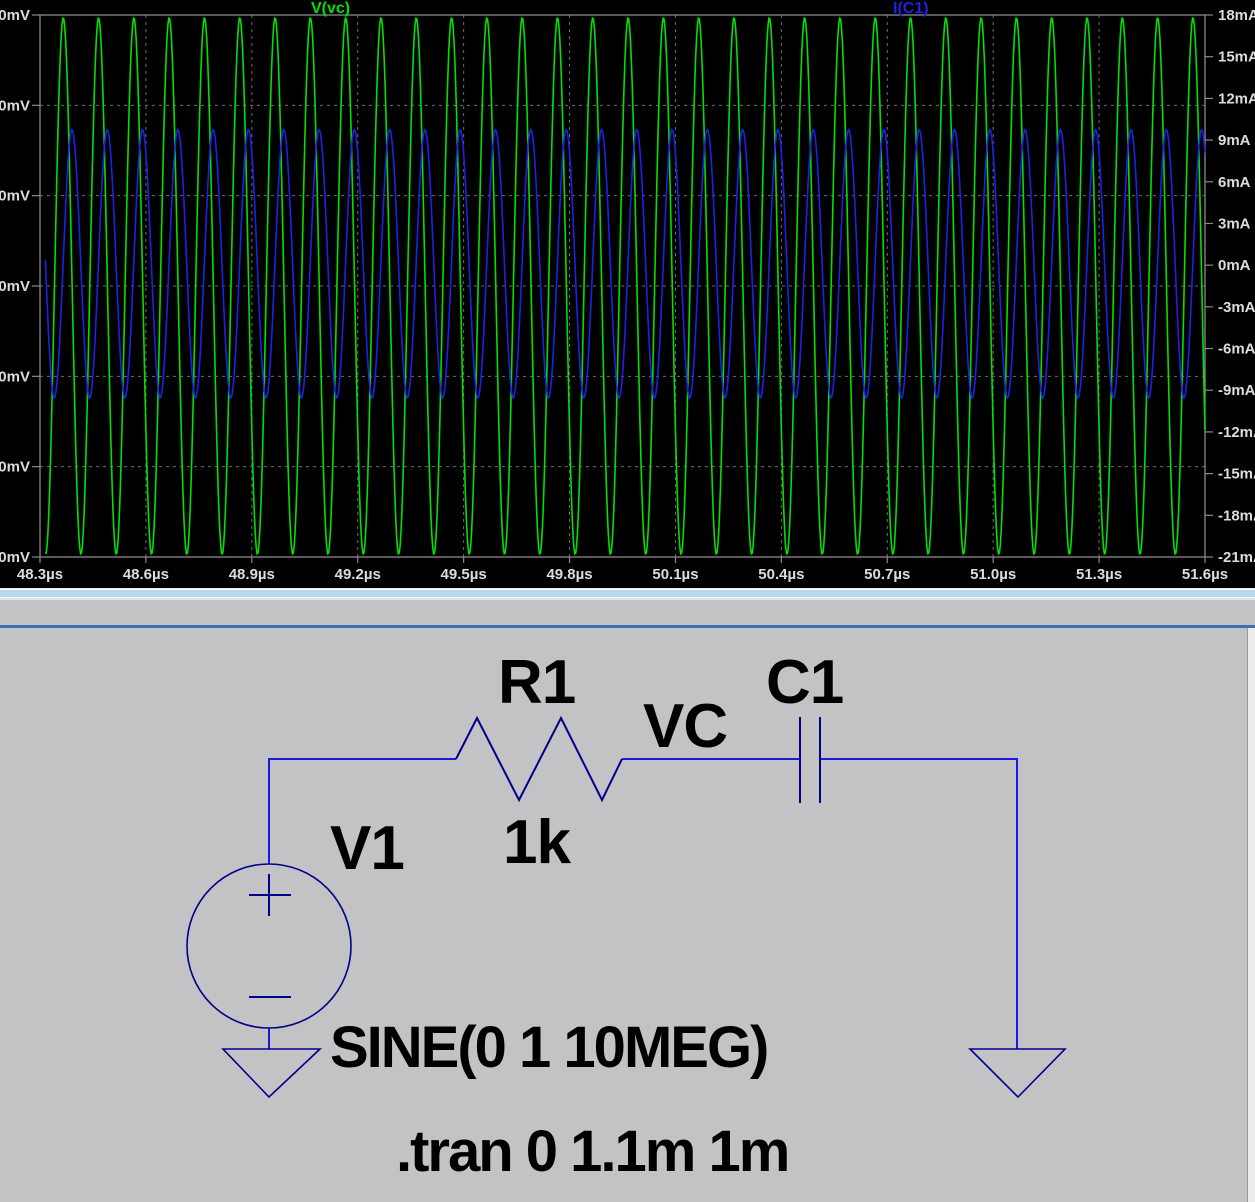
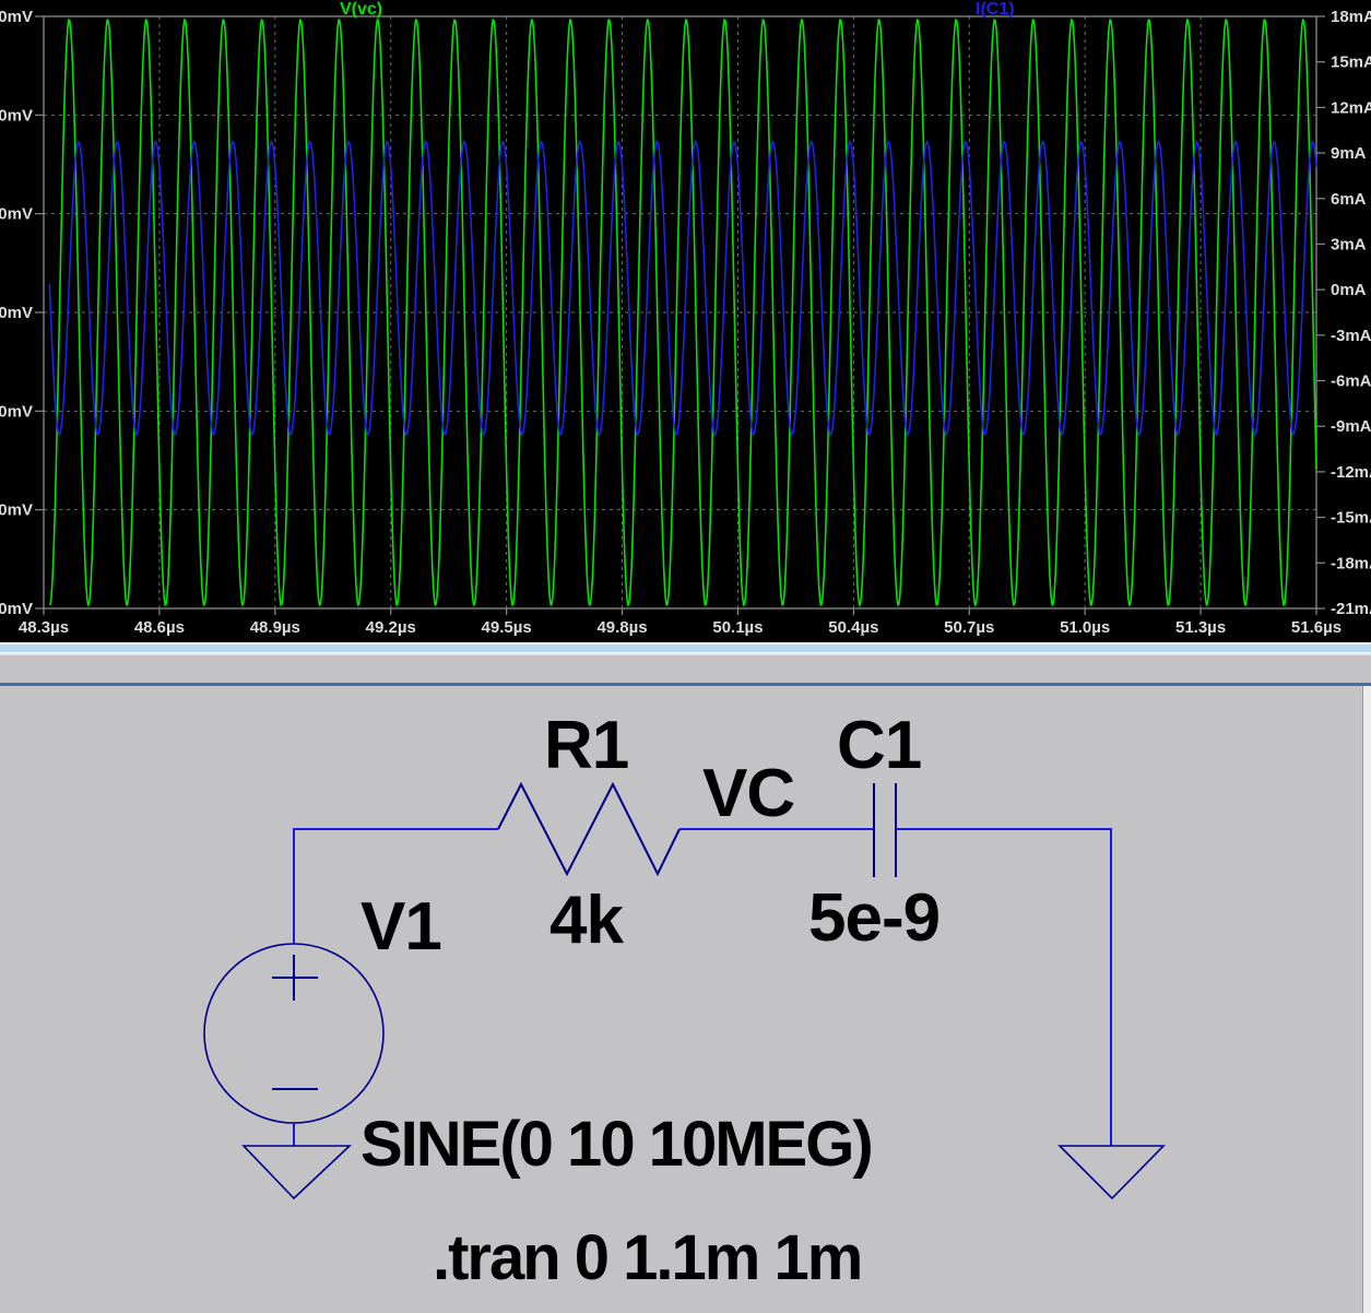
  48.3µs
  48.6µs
  48.9µs
  49.2µs
  49.5µs
  49.8µs
  50.1µs
  50.4µs
  50.7µs
  51.0µs
  51.3µs
  51.6µs
  0mV
  0mV
  0mV
  0mV
  18mA
  15mA
  12mA
  9mA
  6mA
  3mA
  0mA
  -3mA
  -6mA
  -9mA
  -12m
  -15m
  -18m
  -21m
  V(vc)
  I(C1)
  R1
- 1k
+ 4k
  VC
  C1
+ 5e-9
  V1
- SINE(0 1 10MEG)
+ SINE(0 10 10MEG)
  .tran 0 1.1m 1m
